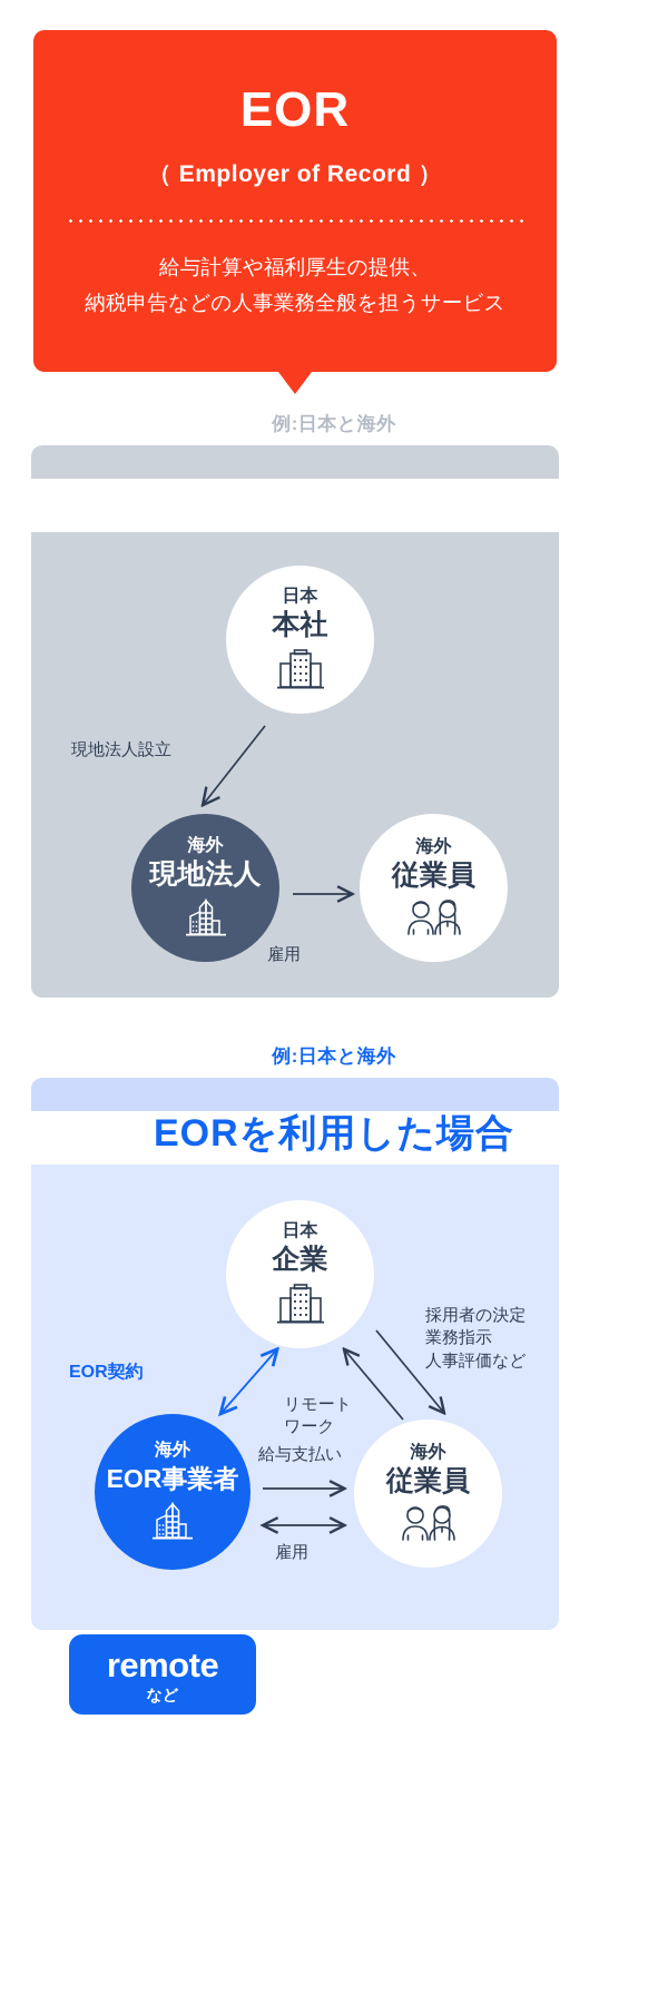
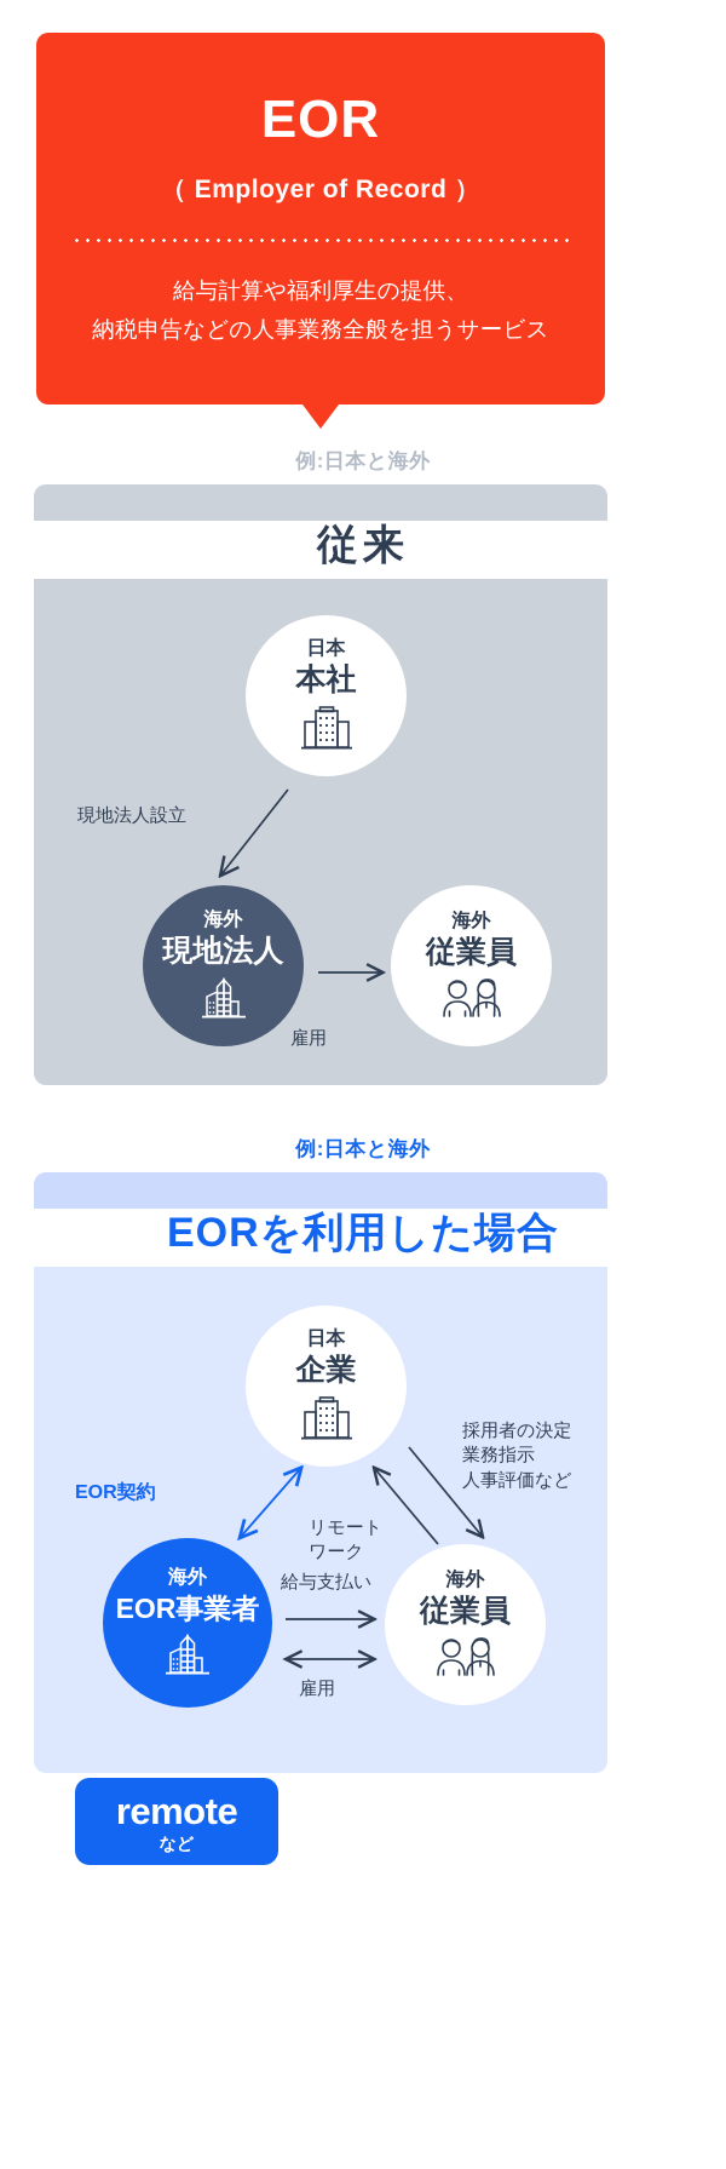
  EOR
  （ Employer of Record ）
  給与計算や福利厚生の提供、
  納税申告などの人事業務全般を担うサービス
  例:日本と海外
+ 従来
  日本
  本社
  海外
  現地法人
  海外
  従業員
  現地法人設立
  雇用
  例:日本と海外
  EORを利用した場合
  日本
  企業
  海外
  EOR事業者
  海外
  従業員
  EOR契約
  採用者の決定
  業務指示
  人事評価など
  リモート
  ワーク
  給与支払い
  雇用
  remote
  など
